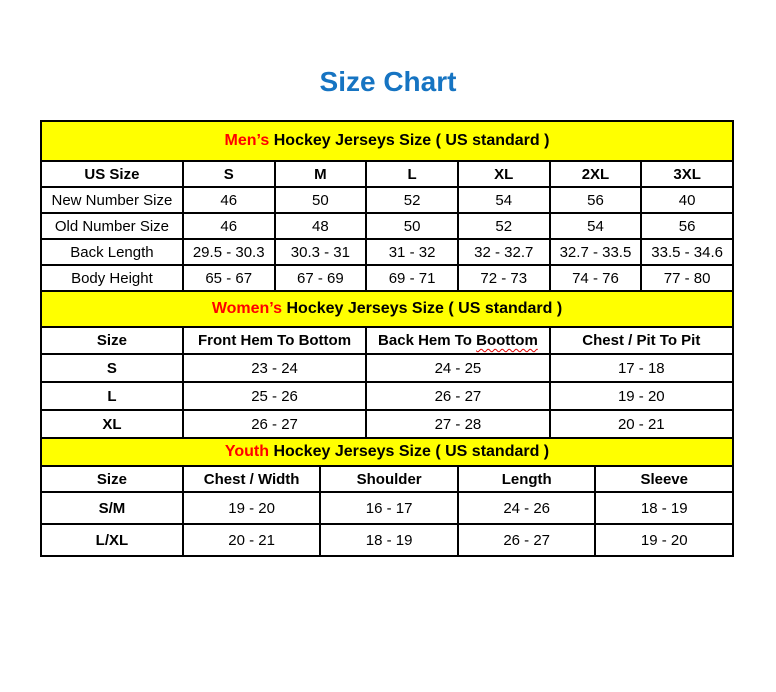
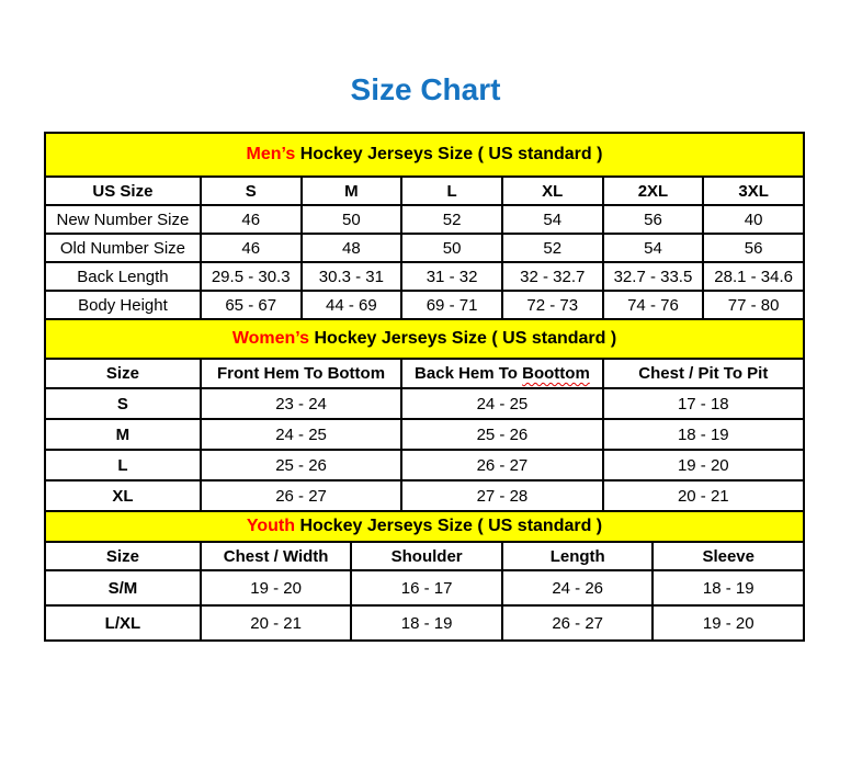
  Size Chart
  Men’s Hockey Jerseys Size ( US standard )
  US Size	S	M	L	XL	2XL	3XL
  New Number Size	46	50	52	54	56	40
  Old Number Size	46	48	50	52	54	56
- Back Length	29.5 - 30.3	30.3 - 31	31 - 32	32 - 32.7	32.7 - 33.5	33.5 - 34.6
+ Back Length	29.5 - 30.3	30.3 - 31	31 - 32	32 - 32.7	32.7 - 33.5	28.1 - 34.6
- Body Height	65 - 67	67 - 69	69 - 71	72 - 73	74 - 76	77 - 80
+ Body Height	65 - 67	44 - 69	69 - 71	72 - 73	74 - 76	77 - 80
  Women’s Hockey Jerseys Size ( US standard )
  Size	Front Hem To Bottom	Back Hem To Boottom	Chest / Pit To Pit
  S	23 - 24	24 - 25	17 - 18
+ M	24 - 25	25 - 26	18 - 19
  L	25 - 26	26 - 27	19 - 20
  XL	26 - 27	27 - 28	20 - 21
  Youth Hockey Jerseys Size ( US standard )
  Size	Chest / Width	Shoulder	Length	Sleeve
  S/M	19 - 20	16 - 17	24 - 26	18 - 19
  L/XL	20 - 21	18 - 19	26 - 27	19 - 20
